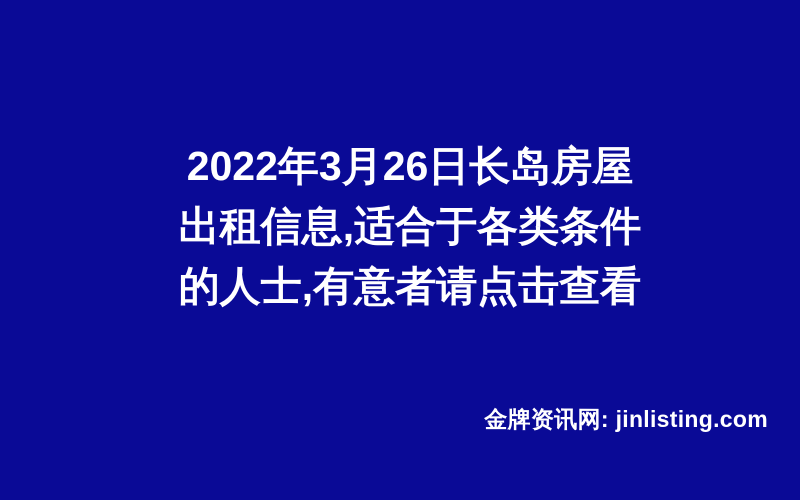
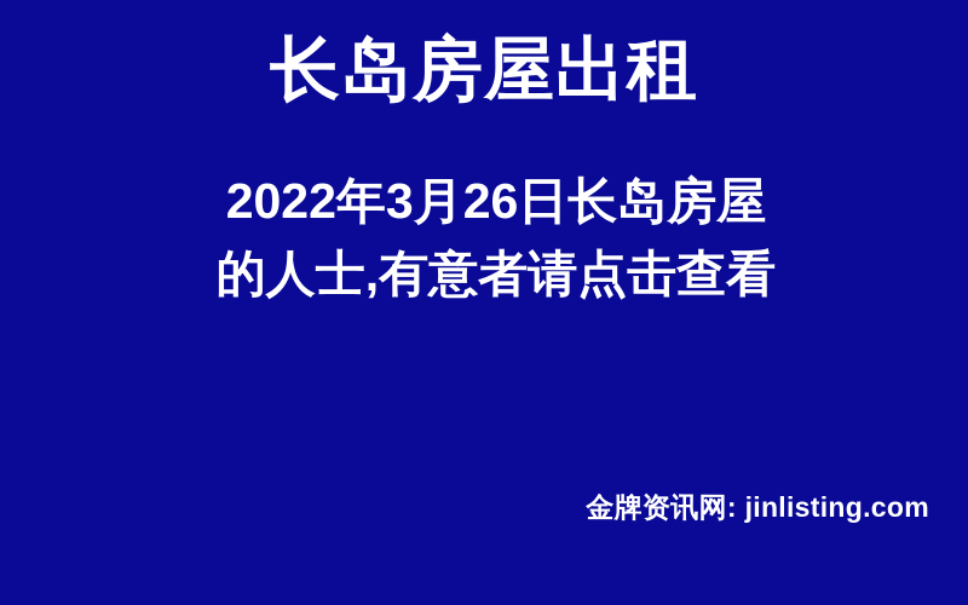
+ 长岛房屋出租
  2022年3月26日长岛房屋
- 出租信息,适合于各类条件
  的人士,有意者请点击查看
  金牌资讯网: jinlisting.com
